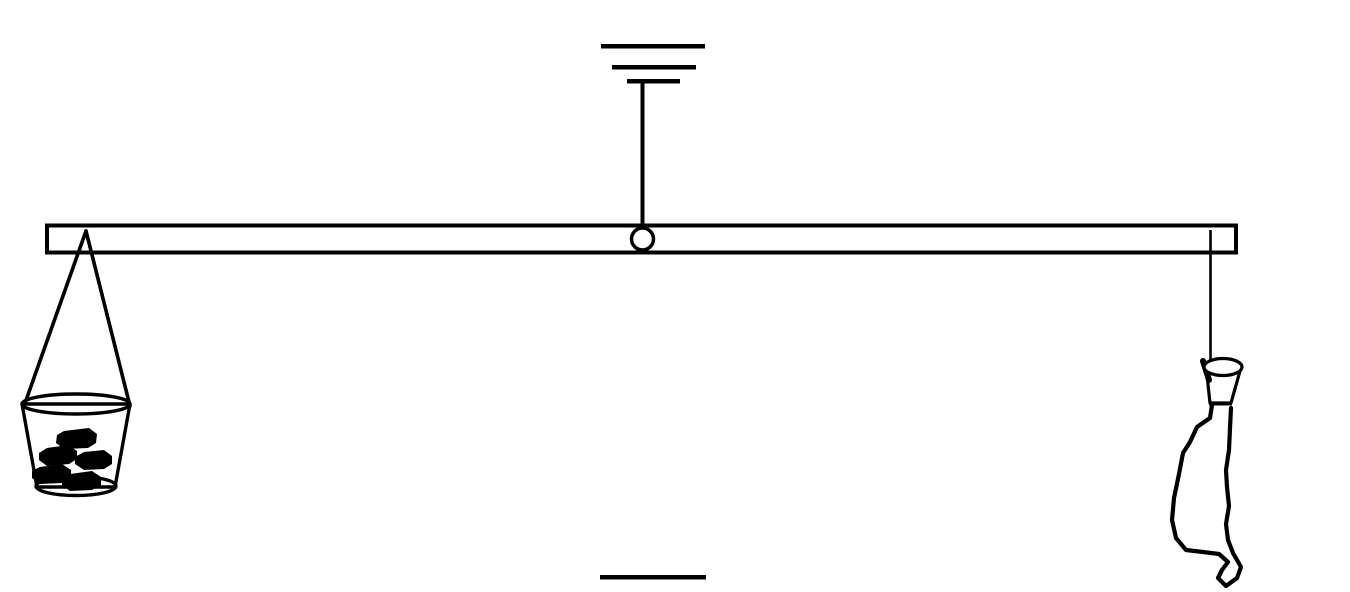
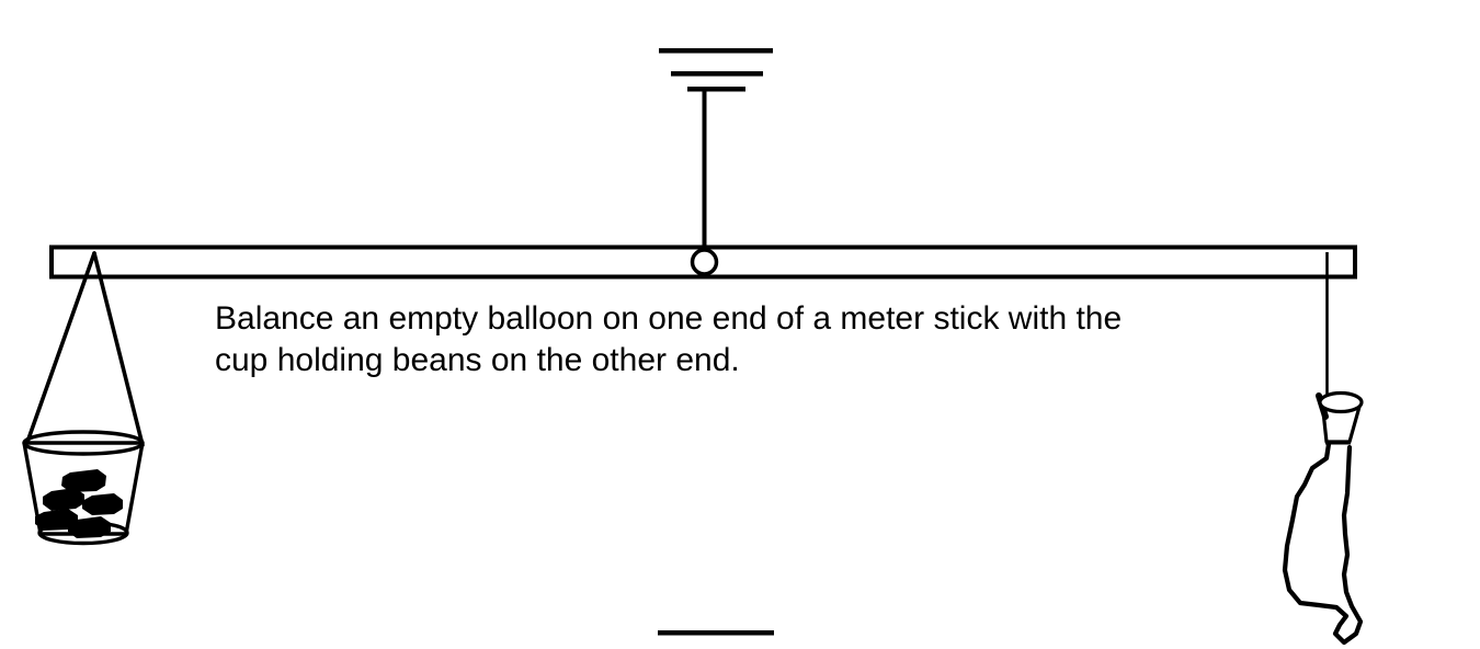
+ Balance an empty balloon on one end of a meter stick with the
+ cup holding beans on the other end.
